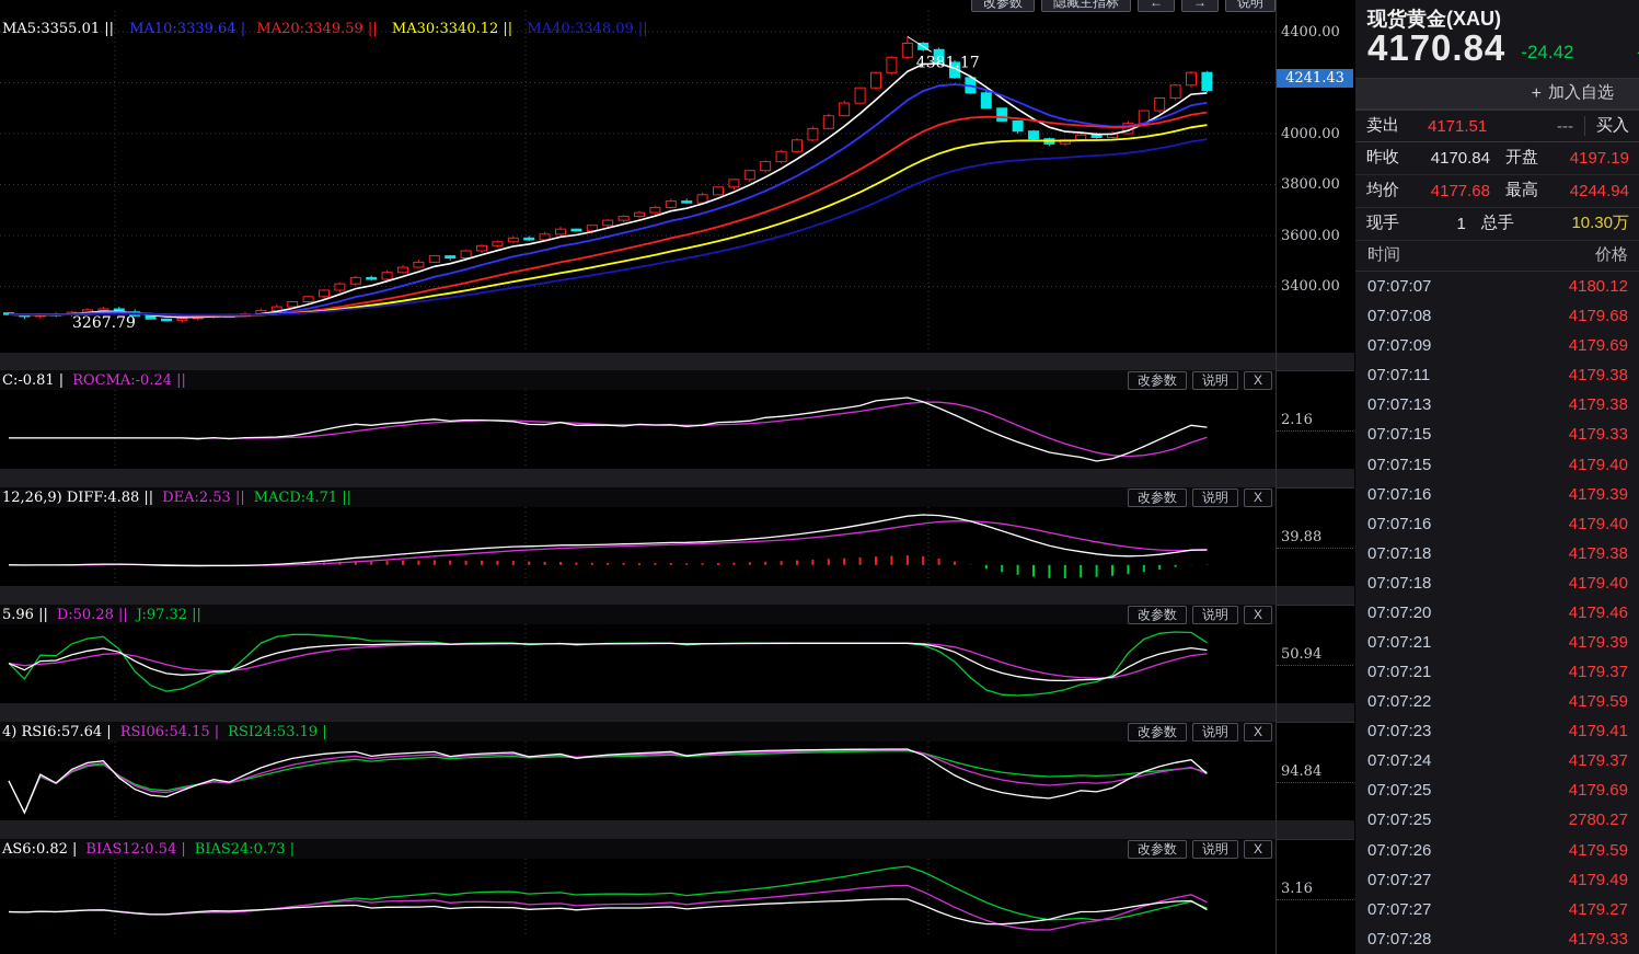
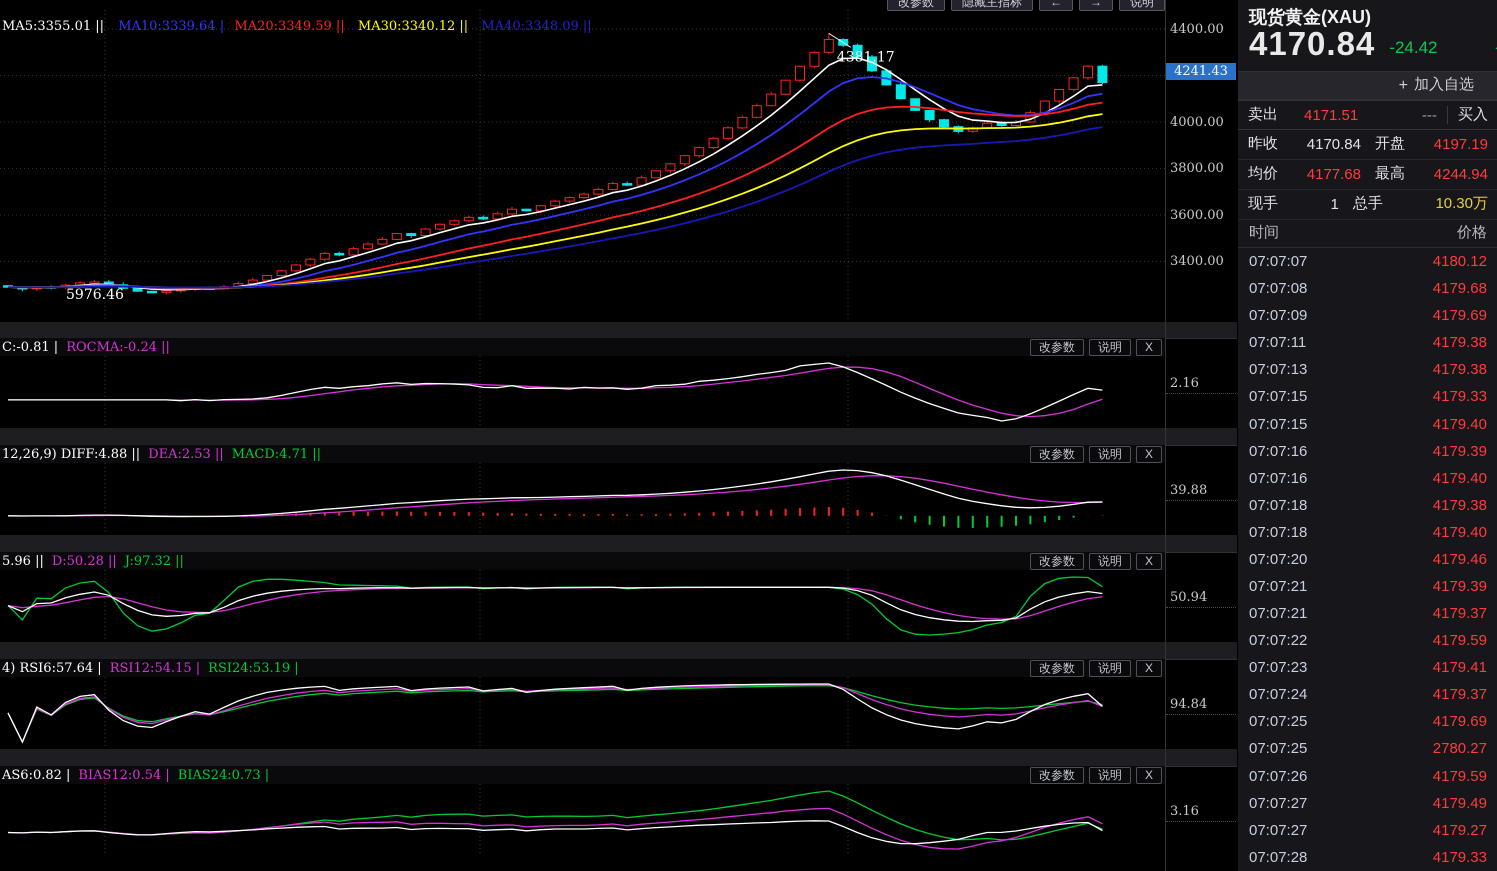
  改参数
  隐藏主指标
  ←
  →
  说明
  4381.17
- 3267.79
+ 5976.46
  MA5:3355.01 ||
  MA10:3339.64 |
  MA20:3349.59 ||
  MA30:3340.12 ||
  MA40:3348.09 ||
  C:-0.81 |
  ROCMA:-0.24 ||
  改参数
  说明
  X
  2.16
  12,26,9) DIFF:4.88 ||
  DEA:2.53 ||
  MACD:4.71 ||
  改参数
  说明
  X
  39.88
  5.96 ||
  D:50.28 ||
  J:97.32 ||
  改参数
  说明
  X
  50.94
  4) RSI6:57.64 |
- RSI06:54.15 |
+ RSI12:54.15 |
  RSI24:53.19 |
  改参数
  说明
  X
  94.84
  AS6:0.82 |
  BIAS12:0.54 |
  BIAS24:0.73 |
  改参数
  说明
  X
  3.16
  4400.00
  4000.00
  3800.00
  3600.00
  3400.00
  4241.43
  现货黄金(XAU)
  4170.84
  -24.42
  +
  加入自选
  卖出
  4171.51
  ---
  买入
  昨收
  4170.84
  开盘
  4197.19
  均价
  4177.68
  最高
  4244.94
  现手
  1
  总手
  10.30万
  时间
  价格
  07:07:07
  4180.12
  07:07:08
  4179.68
  07:07:09
  4179.69
  07:07:11
  4179.38
  07:07:13
  4179.38
  07:07:15
  4179.33
  07:07:15
  4179.40
  07:07:16
  4179.39
  07:07:16
  4179.40
  07:07:18
  4179.38
  07:07:18
  4179.40
  07:07:20
  4179.46
  07:07:21
  4179.39
  07:07:21
  4179.37
  07:07:22
  4179.59
  07:07:23
  4179.41
  07:07:24
  4179.37
  07:07:25
  4179.69
  07:07:25
  2780.27
  07:07:26
  4179.59
  07:07:27
  4179.49
  07:07:27
  4179.27
  07:07:28
  4179.33
